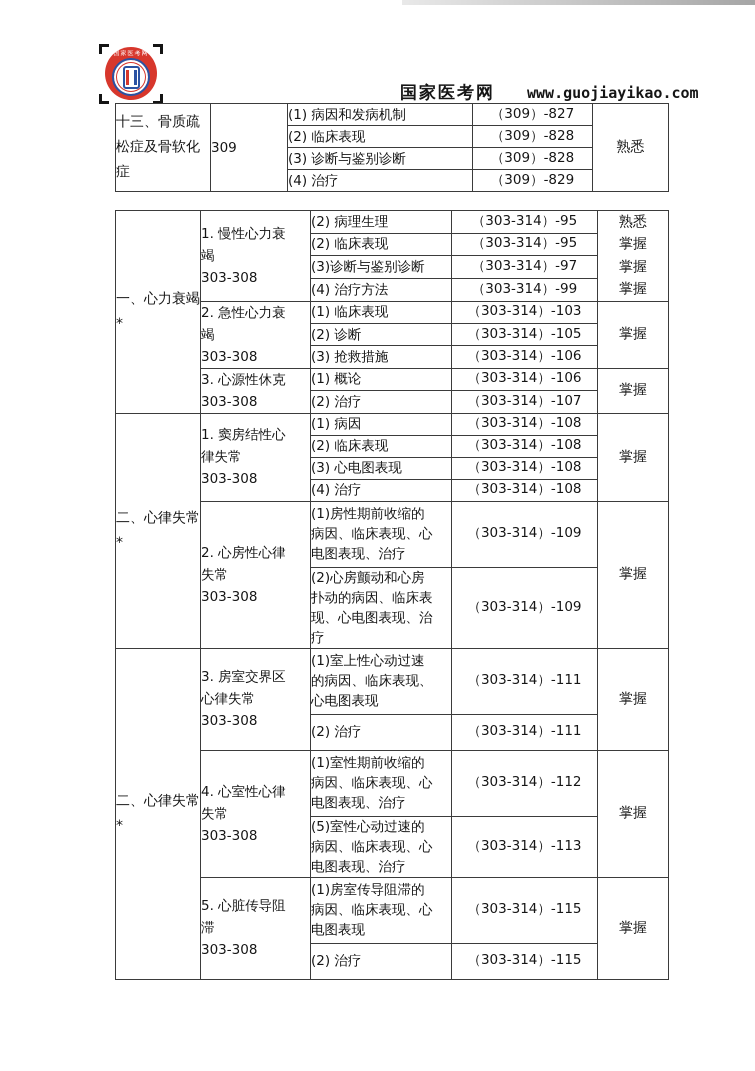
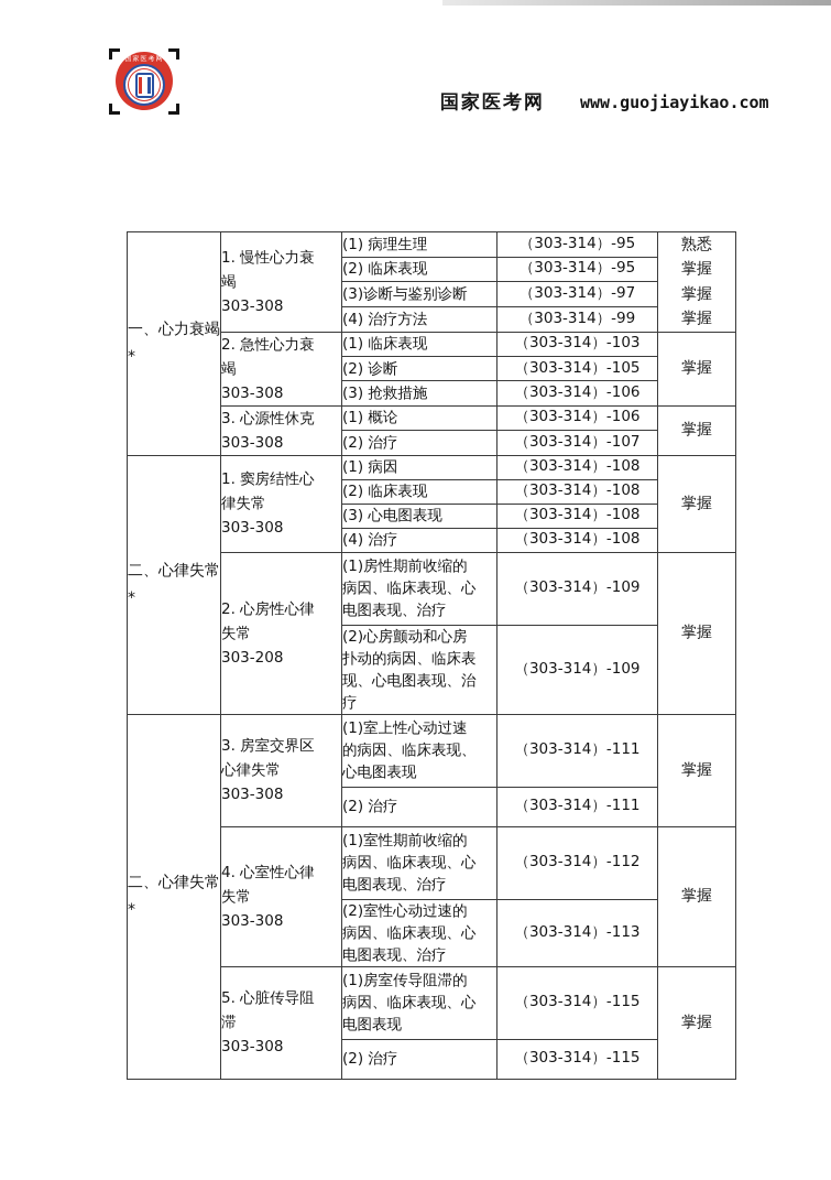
  国家医考网
  www.guojiayikao.com
- 十三、骨质疏 松症及骨软化 症	309	(1) 病因和发病机制	（309）-827	熟悉
- (2) 临床表现	（309）-828
- (3) 诊断与鉴别诊断	（309）-828
- (4) 治疗	（309）-829
- 一、心力衰竭 *	1. 慢性心力衰 竭 303-308	(2) 病理生理	（303-314）-95	熟悉 掌握 掌握 掌握
+ 一、心力衰竭 *	1. 慢性心力衰 竭 303-308	(1) 病理生理	（303-314）-95	熟悉 掌握 掌握 掌握
  (2) 临床表现	（303-314）-95
  (3)诊断与鉴别诊断	（303-314）-97
  (4) 治疗方法	（303-314）-99
  2. 急性心力衰 竭 303-308	(1) 临床表现	（303-314）-103	掌握
  (2) 诊断	（303-314）-105
  (3) 抢救措施	（303-314）-106
  3. 心源性休克 303-308	(1) 概论	（303-314）-106	掌握
  (2) 治疗	（303-314）-107
  二、心律失常 *	1. 窦房结性心 律失常 303-308	(1) 病因	（303-314）-108	掌握
  (2) 临床表现	（303-314）-108
  (3) 心电图表现	（303-314）-108
  (4) 治疗	（303-314）-108
- 2. 心房性心律 失常 303-308	(1)房性期前收缩的 病因、临床表现、心 电图表现、治疗	（303-314）-109	掌握
+ 2. 心房性心律 失常 303-208	(1)房性期前收缩的 病因、临床表现、心 电图表现、治疗	（303-314）-109	掌握
  (2)心房颤动和心房 扑动的病因、临床表 现、心电图表现、治 疗	（303-314）-109
  二、心律失常*	3. 房室交界区 心律失常 303-308	(1)室上性心动过速 的病因、临床表现、 心电图表现	（303-314）-111	掌握
  (2) 治疗	（303-314）-111
  4. 心室性心律 失常 303-308	(1)室性期前收缩的 病因、临床表现、心 电图表现、治疗	（303-314）-112	掌握
- (5)室性心动过速的 病因、临床表现、心 电图表现、治疗	（303-314）-113
+ (2)室性心动过速的 病因、临床表现、心 电图表现、治疗	（303-314）-113
  5. 心脏传导阻 滞 303-308	(1)房室传导阻滞的 病因、临床表现、心 电图表现	（303-314）-115	掌握
  (2) 治疗	（303-314）-115
